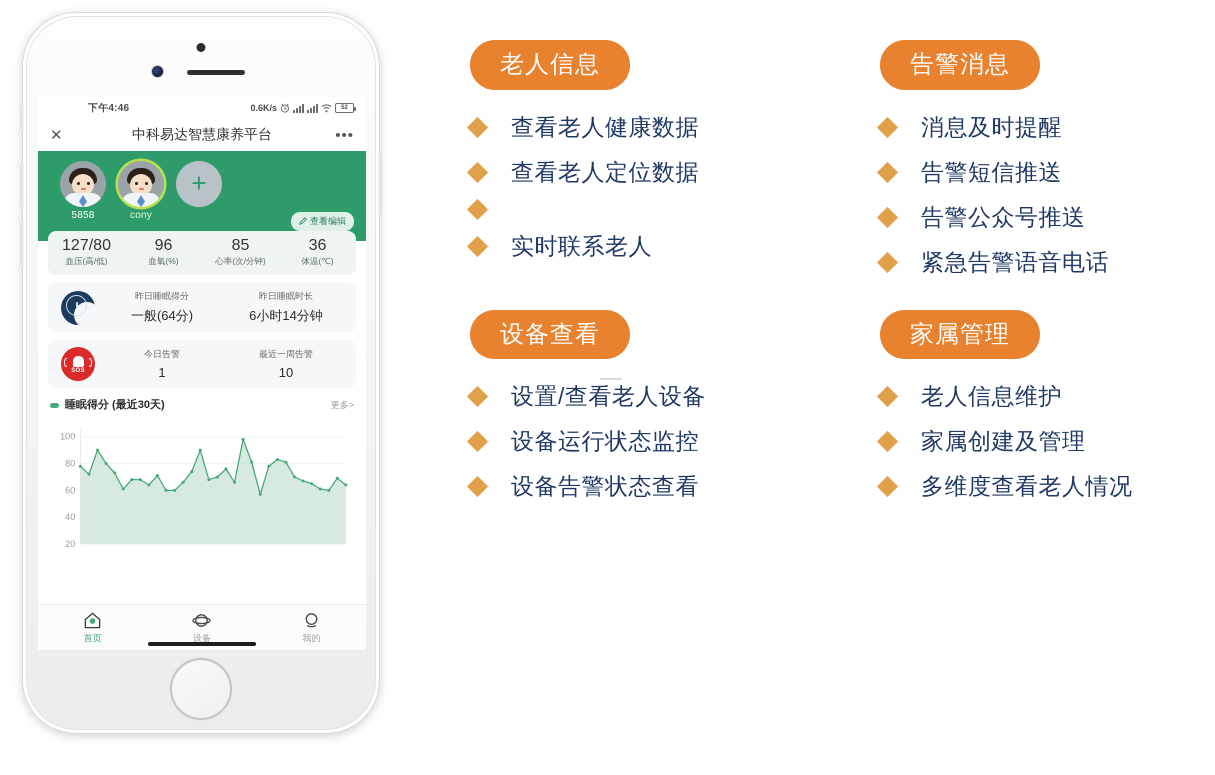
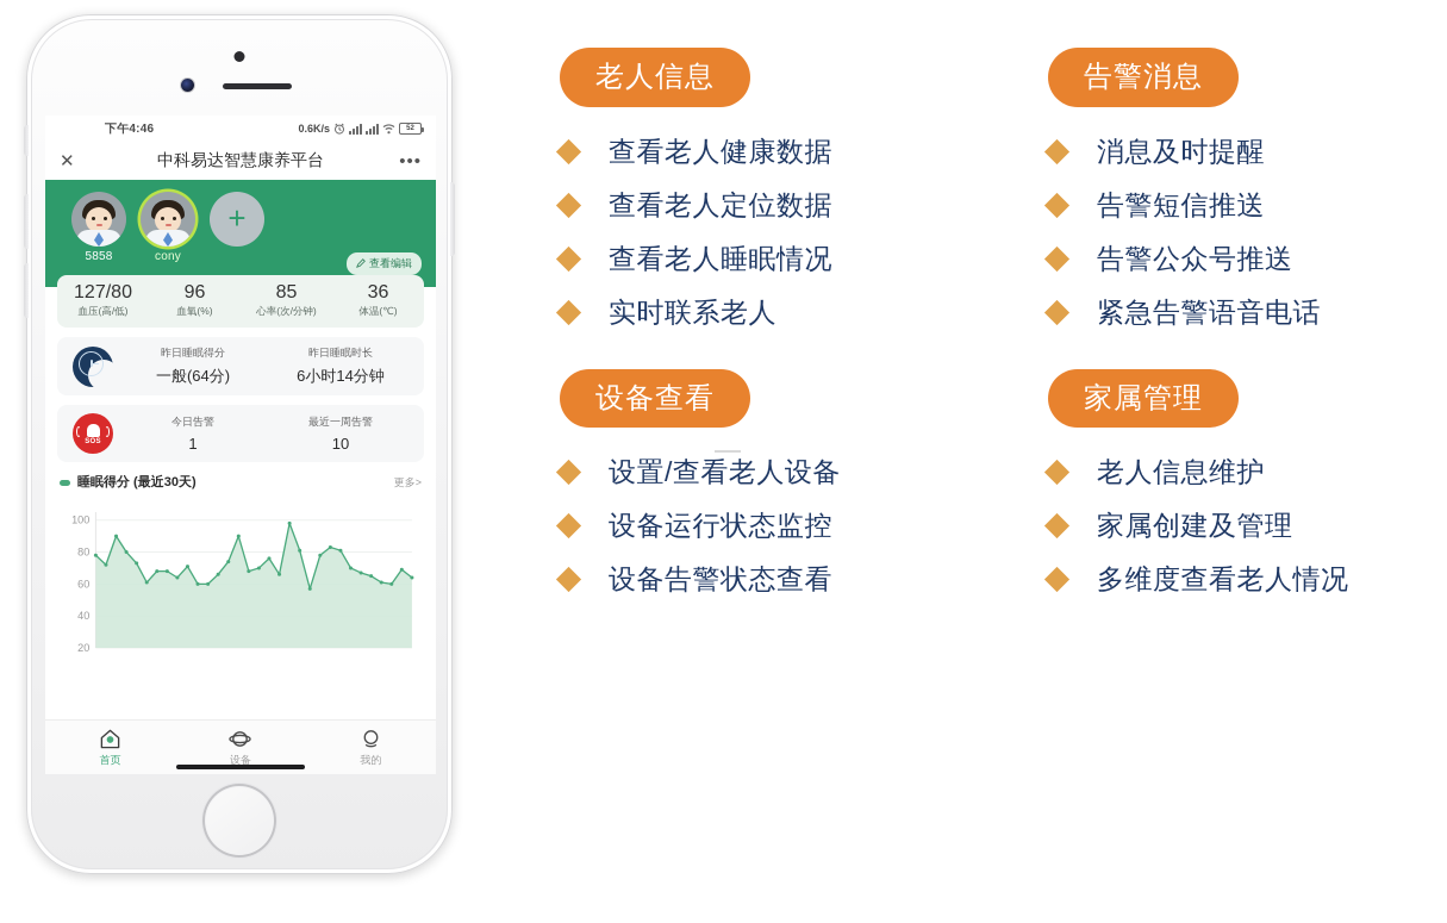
  下午4:46
  0.6K/s
  ✕
  中科易达智慧康养平台
  •••
  5858
  cony
  +
  查看编辑
  127/80
  血压(高/低)
  96
  血氧(%)
  85
  心率(次/分钟)
  36
  体温(℃)
  昨日睡眠得分
  一般(64分)
  昨日睡眠时长
  6小时14分钟
  今日告警
  1
  最近一周告警
  10
  睡眠得分 (最近30天)
  更多>
  100
  80
  60
  40
  20
  首页
  设备
  我的
  老人信息
  查看老人健康数据
  查看老人定位数据
+ 查看老人睡眠情况
  实时联系老人
  告警消息
  消息及时提醒
  告警短信推送
  告警公众号推送
  紧急告警语音电话
  设备查看
  设置/查看老人设备
  设备运行状态监控
  设备告警状态查看
  家属管理
  老人信息维护
  家属创建及管理
  多维度查看老人情况
